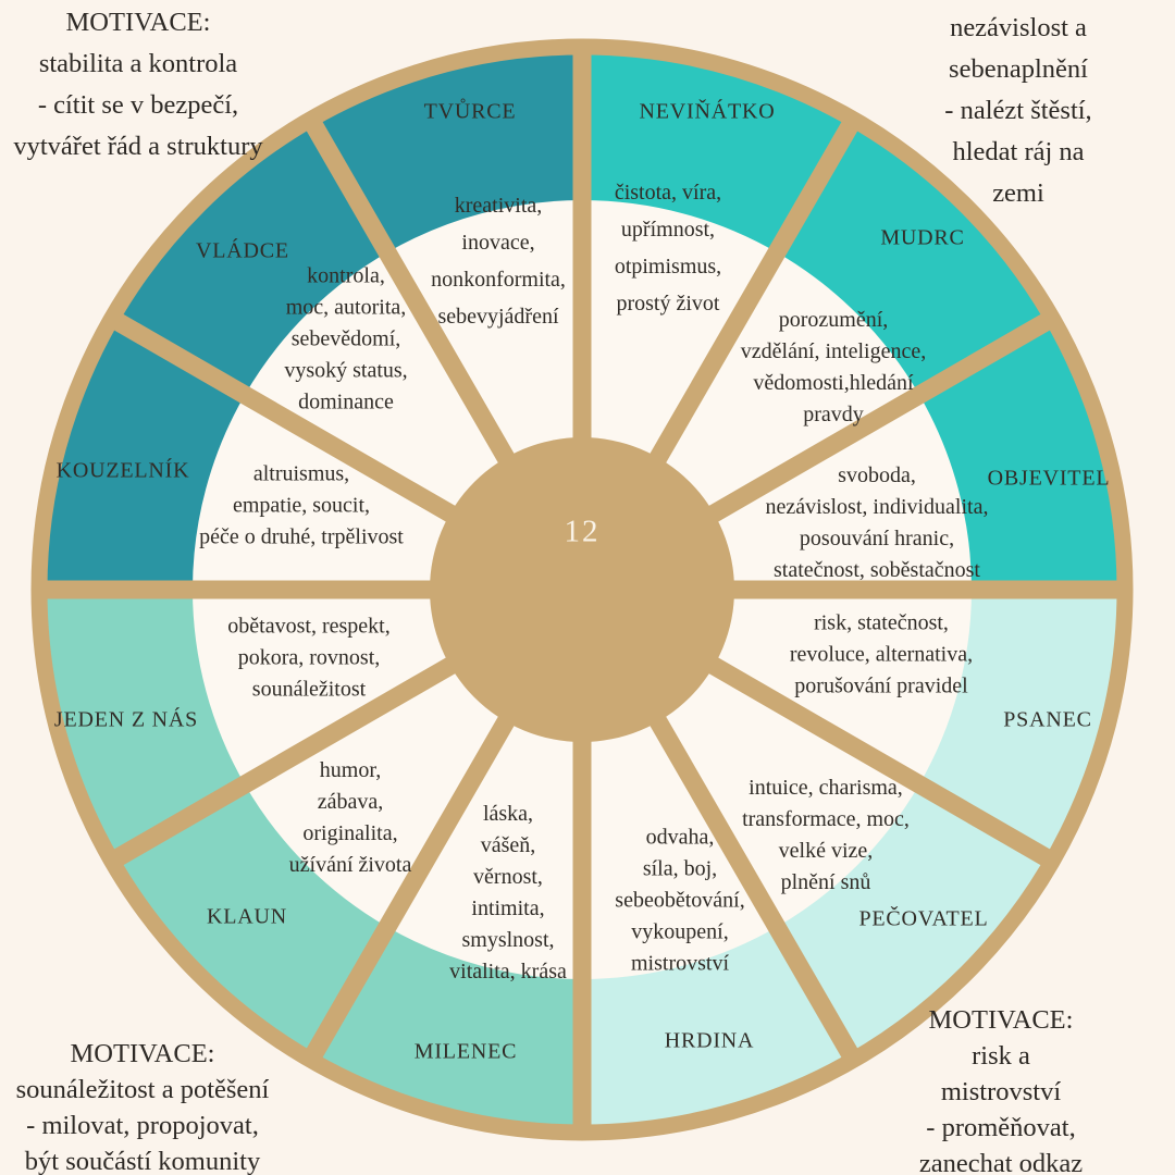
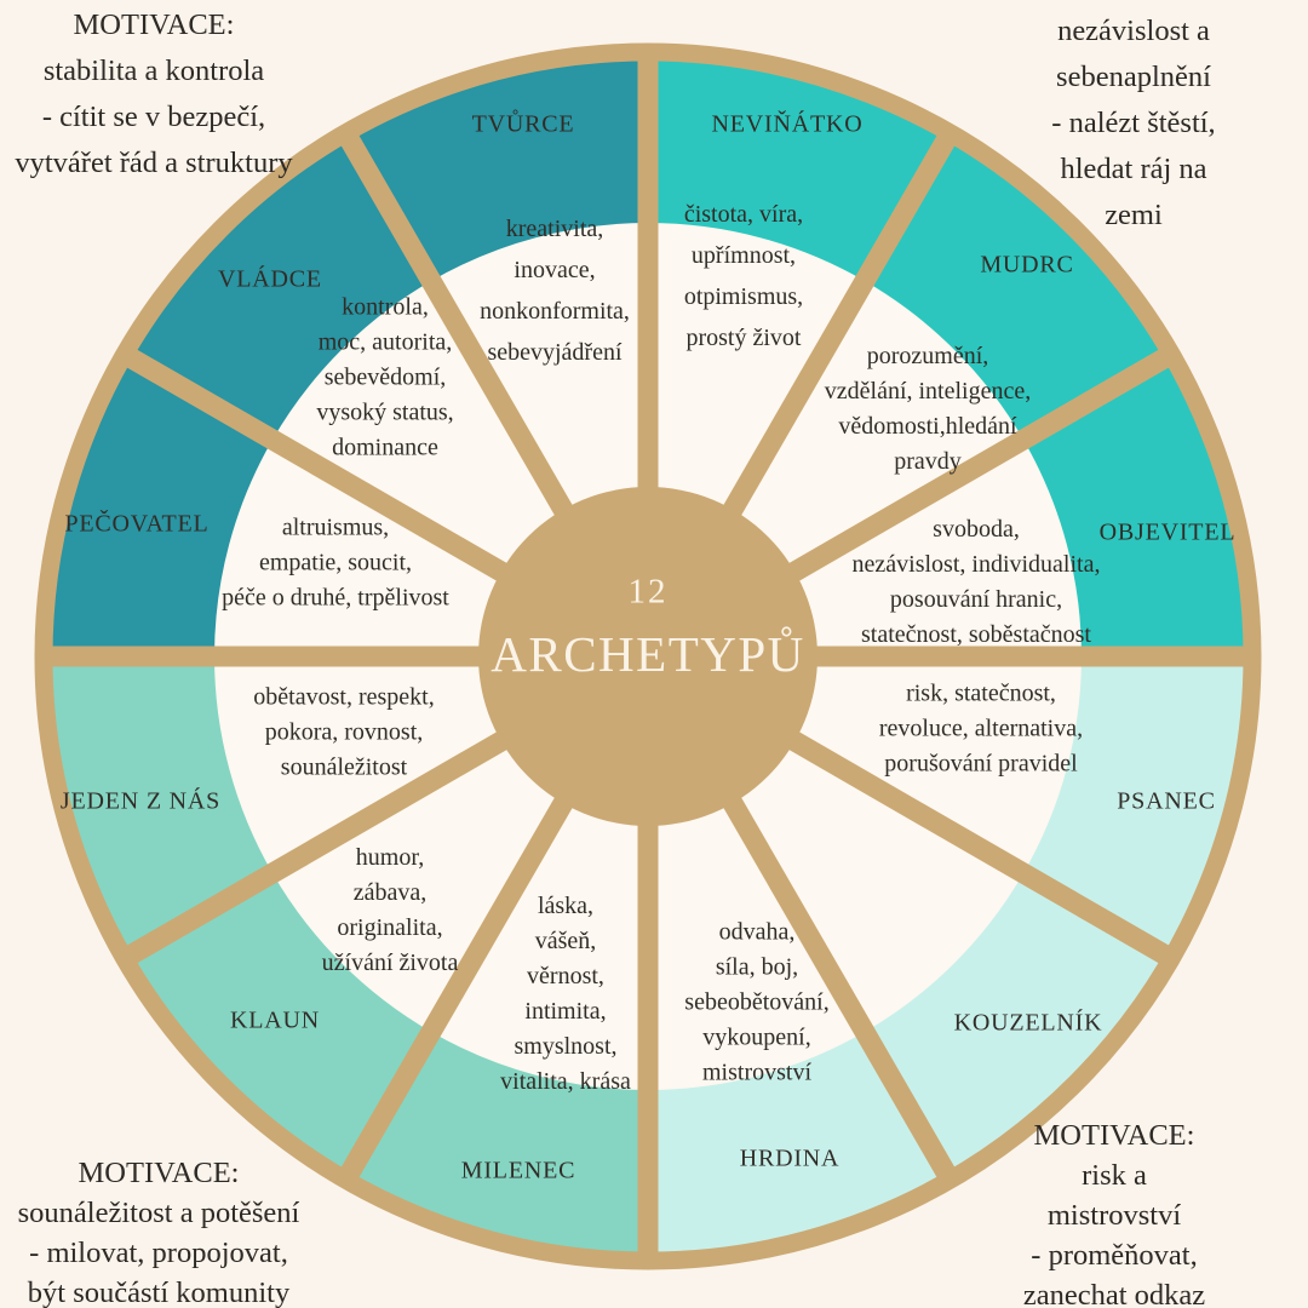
  12
+ ARCHETYPŮ
  MOTIVACE:
  stabilita a kontrola
  - cítit se v bezpečí,
  vytvářet řád a struktury
  nezávislost a sebenaplnění
  - nalézt štěstí,
  hledat ráj na zemi
  MOTIVACE:
  sounáležitost a potěšení
  - milovat, propojovat,
  být součástí komunity
  MOTIVACE:
  risk a mistrovství
  - proměňovat, zanechat odkaz
  NEVIŇÁTKO
  MUDRC
  OBJEVITEL
  PSANEC
- PEČOVATEL
+ KOUZELNÍK
  HRDINA
  MILENEC
  KLAUN
  JEDEN Z NÁS
- KOUZELNÍK
+ PEČOVATEL
  VLÁDCE
  TVŮRCE
  čistota, víra,
  upřímnost,
  otpimismus,
  prostý život
  porozumění,
  vzdělání, inteligence,
  vědomosti,hledání
  pravdy
  svoboda,
  nezávislost, individualita,
  posouvání hranic,
  statečnost, soběstačnost
  risk, statečnost,
  revoluce, alternativa,
  porušování pravidel
- intuice, charisma,
- transformace, moc,
- velké vize,
- plnění snů
  odvaha,
  síla, boj,
  sebeobětování,
  vykoupení,
  mistrovství
  láska,
  vášeň,
  věrnost,
  intimita,
  smyslnost,
  vitalita, krása
  humor,
  zábava,
  originalita,
  užívání života
  obětavost, respekt,
  pokora, rovnost,
  sounáležitost
  altruismus,
  empatie, soucit,
  péče o druhé, trpělivost
  kontrola,
  moc, autorita,
  sebevědomí,
  vysoký status,
  dominance
  kreativita,
  inovace,
  nonkonformita,
  sebevyjádření
